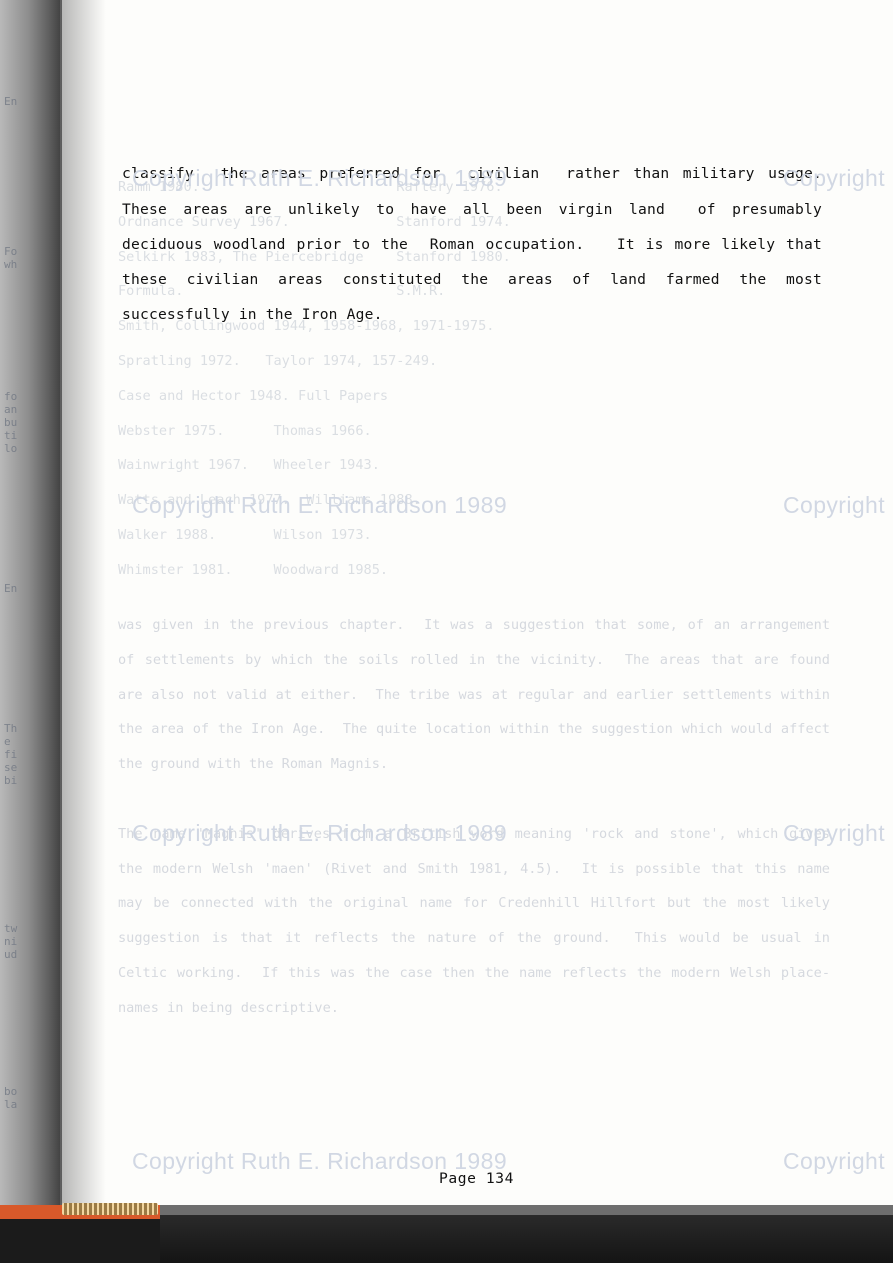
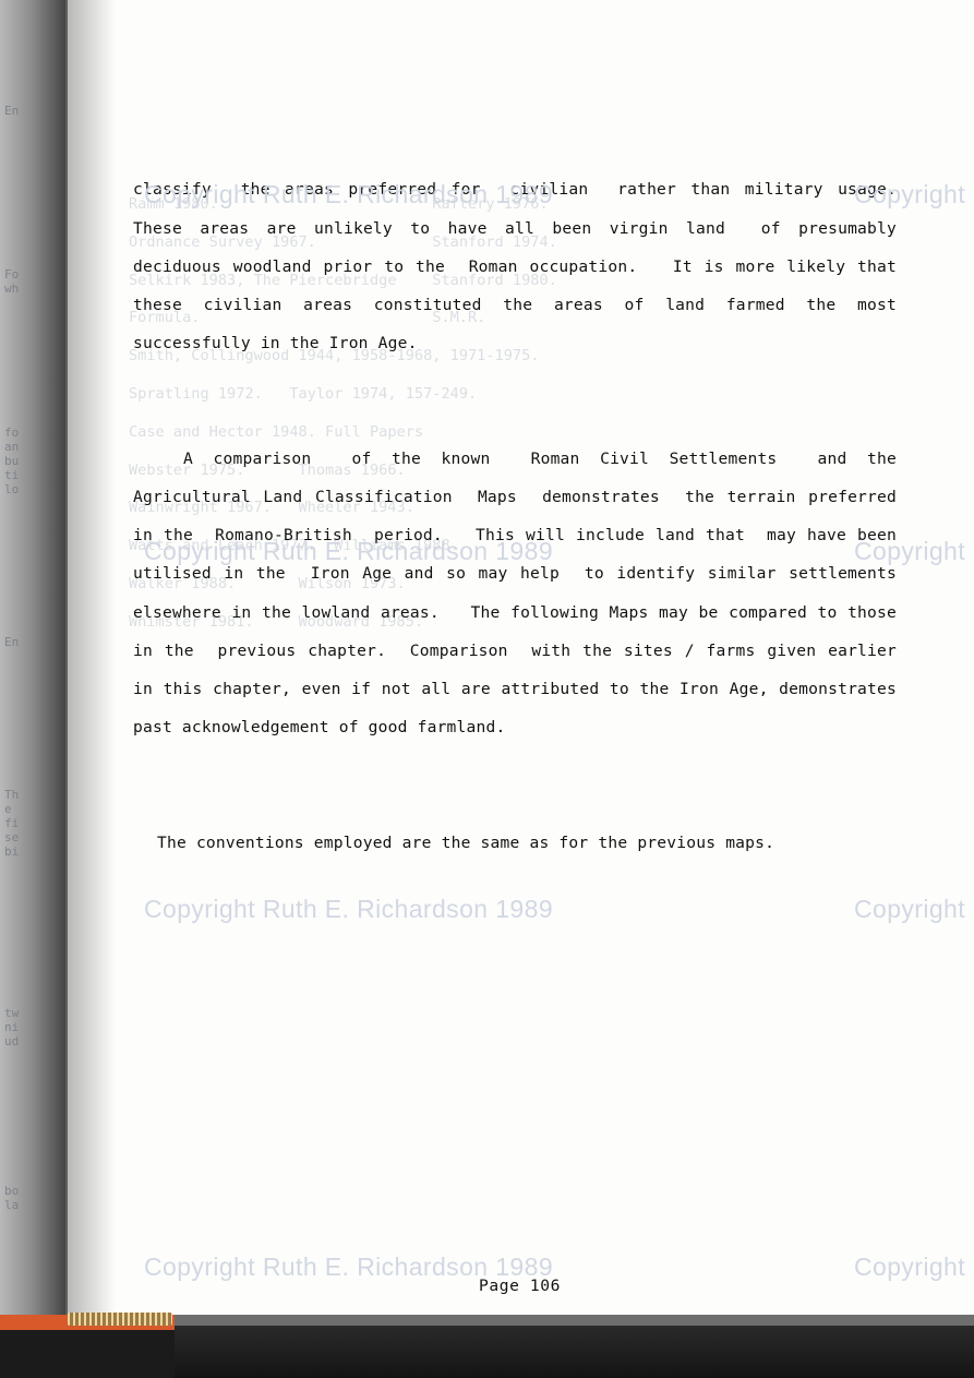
  En
  Fo
  wh
  fo
  an
  bu
  ti
  lo
  En
  Th
  e
  fi
  se
  bi
  tw
  ni
  ud
  bo
  la
  Ramm 1980. Raftery 1976.
  Ordnance Survey 1967. Stanford 1974.
  Selkirk 1983, The Piercebridge Stanford 1980.
  Formula. S.M.R.
  Smith, Collingwood 1944, 1958-1968, 1971-1975.
  Spratling 1972. Taylor 1974, 157-249.
  Case and Hector 1948. Full Papers
  Webster 1975. Thomas 1966.
  Wainwright 1967. Wheeler 1943.
  Watts and Leach 1977. Williams 1988.
  Walker 1988. Wilson 1973.
  Whimster 1981. Woodward 1985.
- was given in the previous chapter. It was a suggestion that some, of an arrangement of settlements by which the soils rolled in the vicinity. The areas that are found are also not valid at either. The tribe was at regular and earlier settlements within the area of the Iron Age. The quite location within the suggestion which would affect the ground with the Roman Magnis.
- The name 'Magnis' derives from a British word meaning 'rock and stone', which gives the modern Welsh 'maen' (Rivet and Smith 1981, 4.5). It is possible that this name may be connected with the original name for Credenhill Hillfort but the most likely suggestion is that it reflects the nature of the ground. This would be usual in Celtic working. If this was the case then the name reflects the modern Welsh place-names in being descriptive.
  classify the areas preferred for civilian rather than military usage. These areas are unlikely to have all been virgin land of presumably deciduous woodland prior to the Roman occupation. It is more likely that these civilian areas constituted the areas of land farmed the most successfully in the Iron Age.
+ A comparison of the known Roman Civil Settlements and the Agricultural Land Classification Maps demonstrates the terrain preferred in the Romano-British period. This will include land that may have been utilised in the Iron Age and so may help to identify similar settlements elsewhere in the lowland areas. The following Maps may be compared to those in the previous chapter. Comparison with the sites / farms given earlier in this chapter, even if not all are attributed to the Iron Age, demonstrates past acknowledgement of good farmland.
+ The conventions employed are the same as for the previous maps.
  Copyright Ruth E. Richardson 1989
  Copyright
  Copyright Ruth E. Richardson 1989
  Copyright
  Copyright Ruth E. Richardson 1989
  Copyright
  Copyright Ruth E. Richardson 1989
  Copyright
- Page 134
+ Page 106
